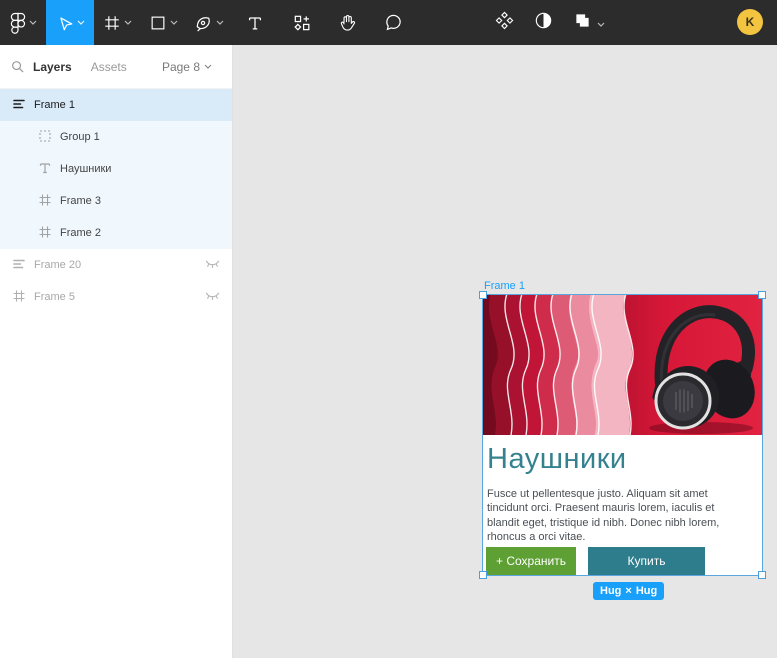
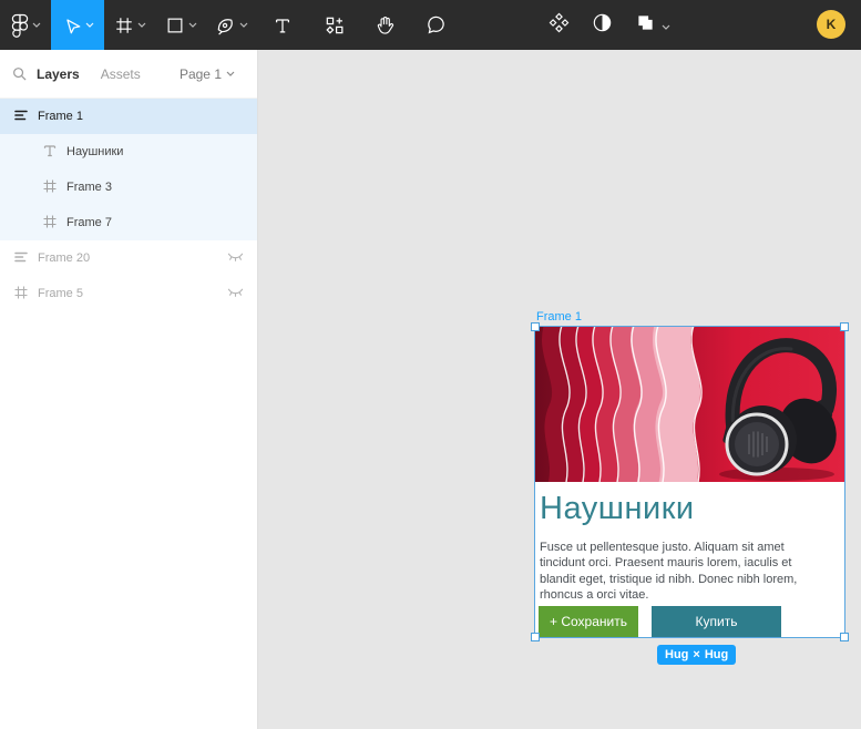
  K
  Layers
  Assets
- Page 8
+ Page 1
  Frame 1
- Group 1
  Наушники
  Frame 3
- Frame 2
+ Frame 7
  Frame 20
  Frame 5
  Frame 1
  Наушники
  Fusce ut pellentesque justo. Aliquam sit amet tincidunt orci. Praesent mauris lorem, iaculis et blandit eget, tristique id nibh. Donec nibh lorem, rhoncus a orci vitae.
  + Сохранить
  Купить
  Hug
  ×
  Hug
